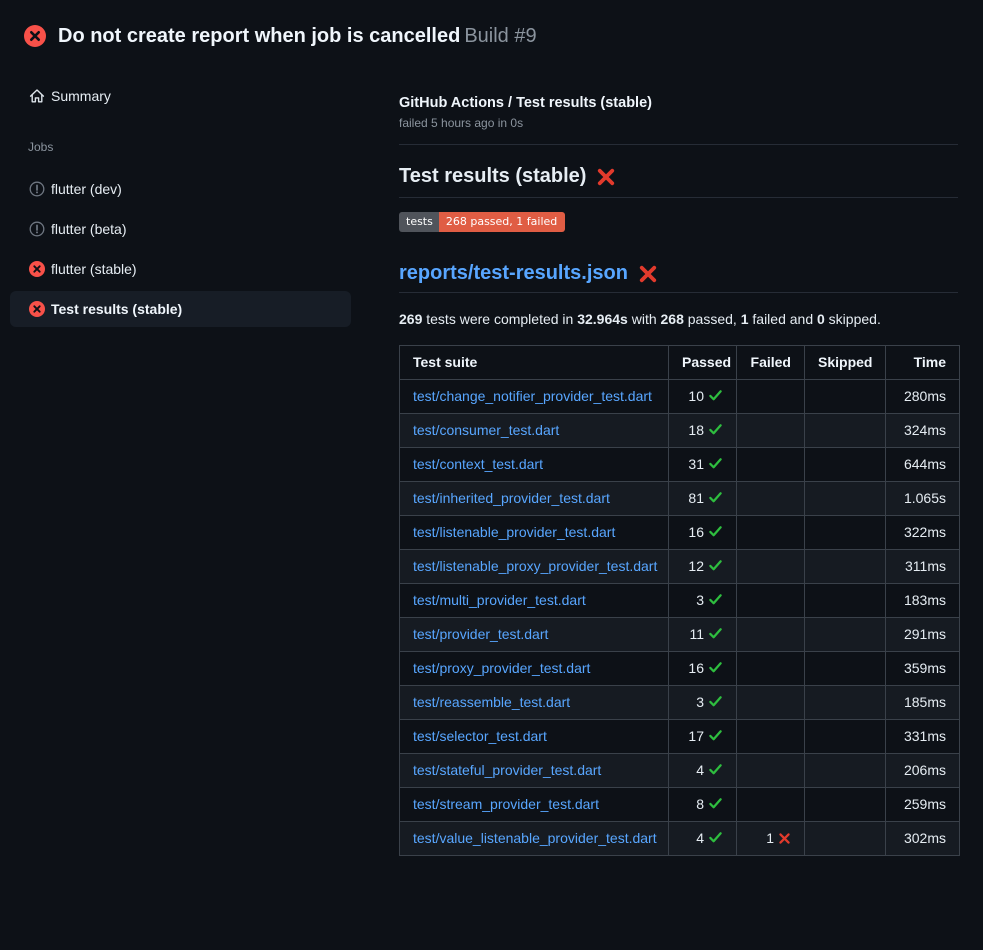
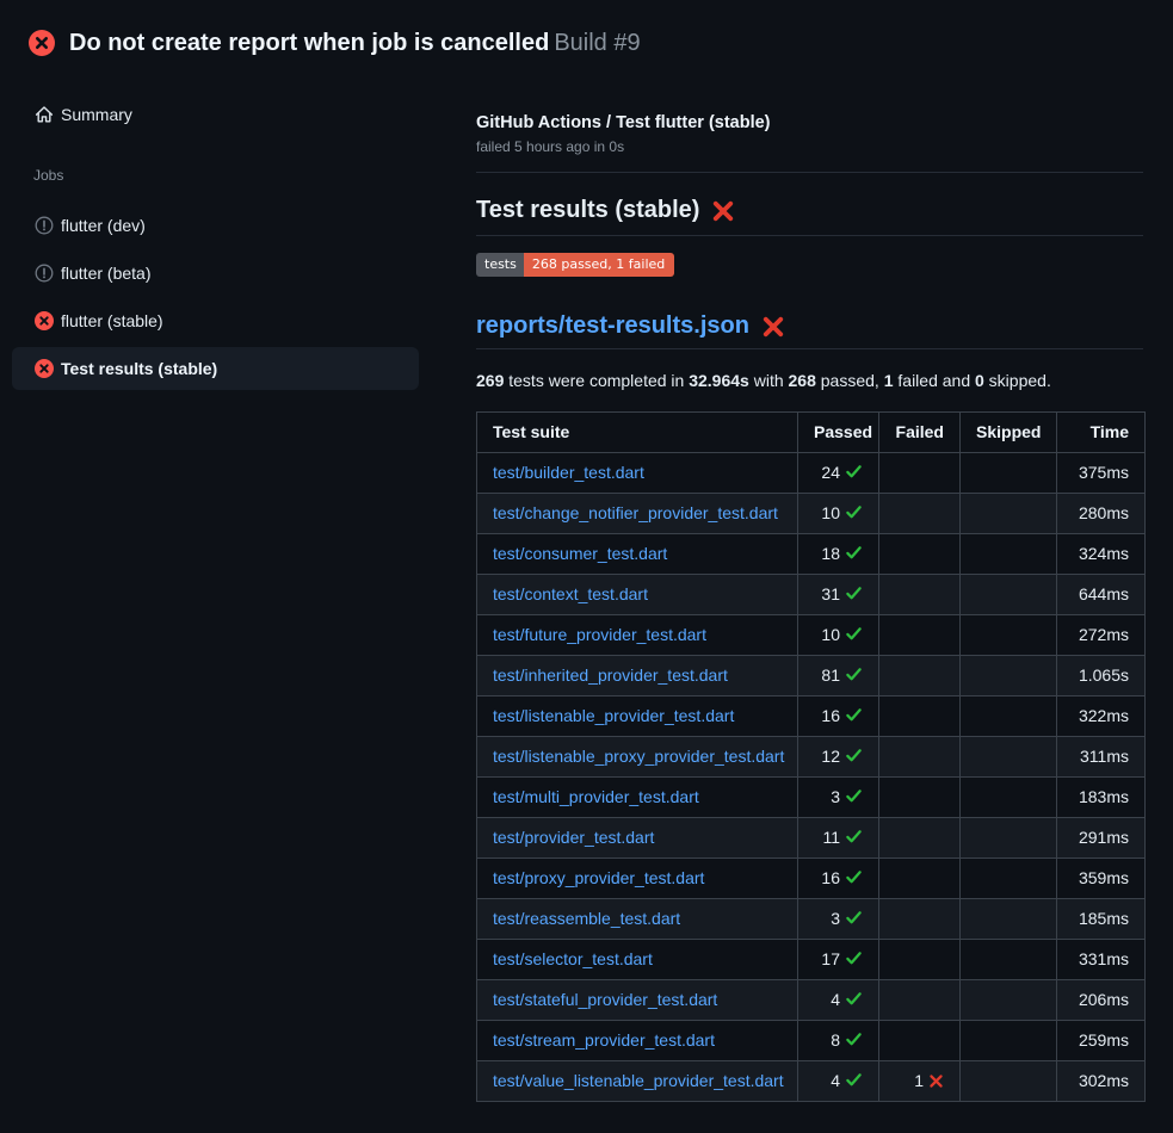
  Do not create report when job is cancelled Build #9
  Summary
  Jobs
  flutter (dev)
  flutter (beta)
  flutter (stable)
  Test results (stable)
- GitHub Actions / Test results (stable)
+ GitHub Actions / Test flutter (stable)
  failed 5 hours ago in 0s
  Test results (stable)
  tests
  268 passed, 1 failed
  reports/test-results.json
  269 tests were completed in 32.964s with 268 passed, 1 failed and 0 skipped.
  Test suite	Passed	Failed	Skipped	Time
+ test/builder_test.dart	24			375ms
  test/change_notifier_provider_test.dart	10			280ms
  test/consumer_test.dart	18			324ms
  test/context_test.dart	31			644ms
+ test/future_provider_test.dart	10			272ms
  test/inherited_provider_test.dart	81			1.065s
  test/listenable_provider_test.dart	16			322ms
  test/listenable_proxy_provider_test.dart	12			311ms
  test/multi_provider_test.dart	3			183ms
  test/provider_test.dart	11			291ms
  test/proxy_provider_test.dart	16			359ms
  test/reassemble_test.dart	3			185ms
  test/selector_test.dart	17			331ms
  test/stateful_provider_test.dart	4			206ms
  test/stream_provider_test.dart	8			259ms
  test/value_listenable_provider_test.dart	4	1		302ms
